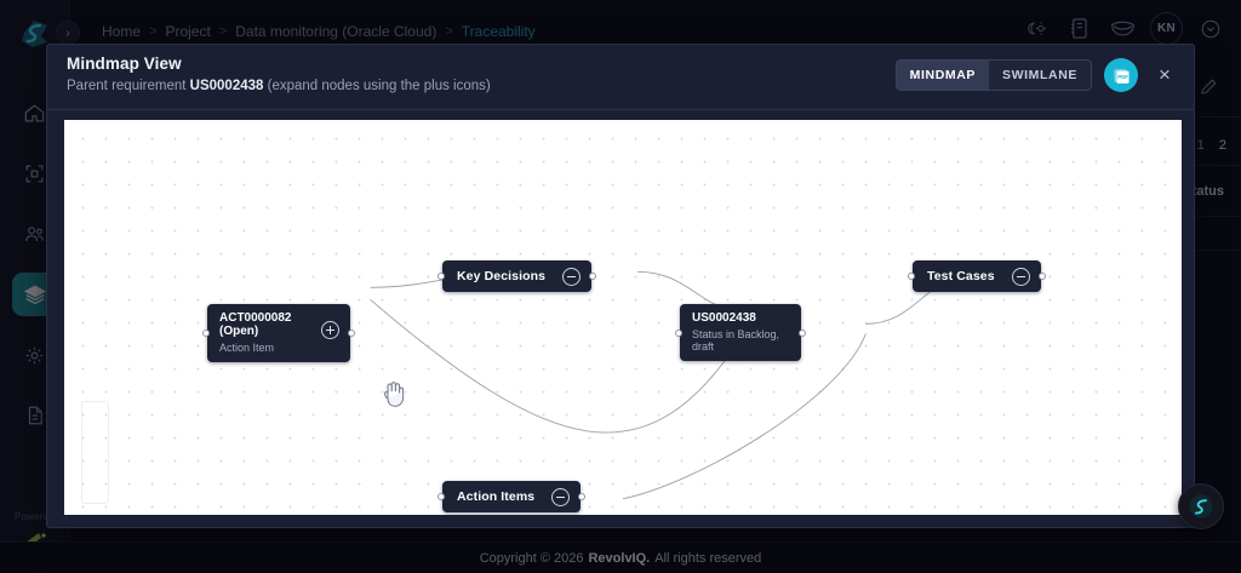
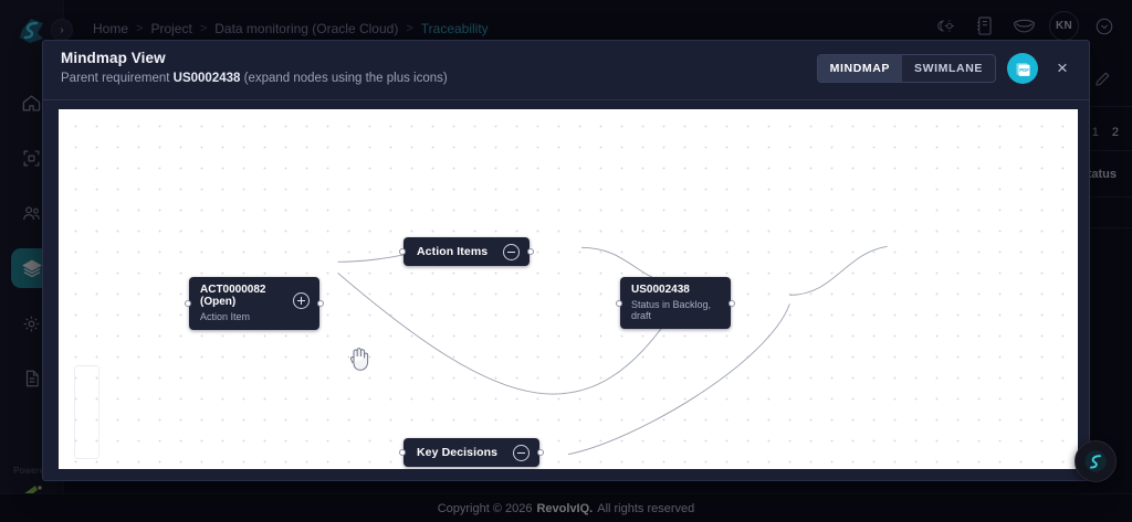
  Power
  ›
  Home
  >
  Project
  >
  Data monitoring (Oracle Cloud)
  >
  Traceability
  KN
  1
  2
  Copyright © 2026
  RevolvIQ.
  All rights reserved
  Mindmap View
  Parent requirement US0002438 (expand nodes using the plus icons)
  MINDMAP
  SWIMLANE
  ×
- Key Decisions
+ Action Items
- Test Cases
- Action Items
+ Key Decisions
  ACT0000082 (Open)
  Action Item
  US0002438
  Status in Backlog, draft
